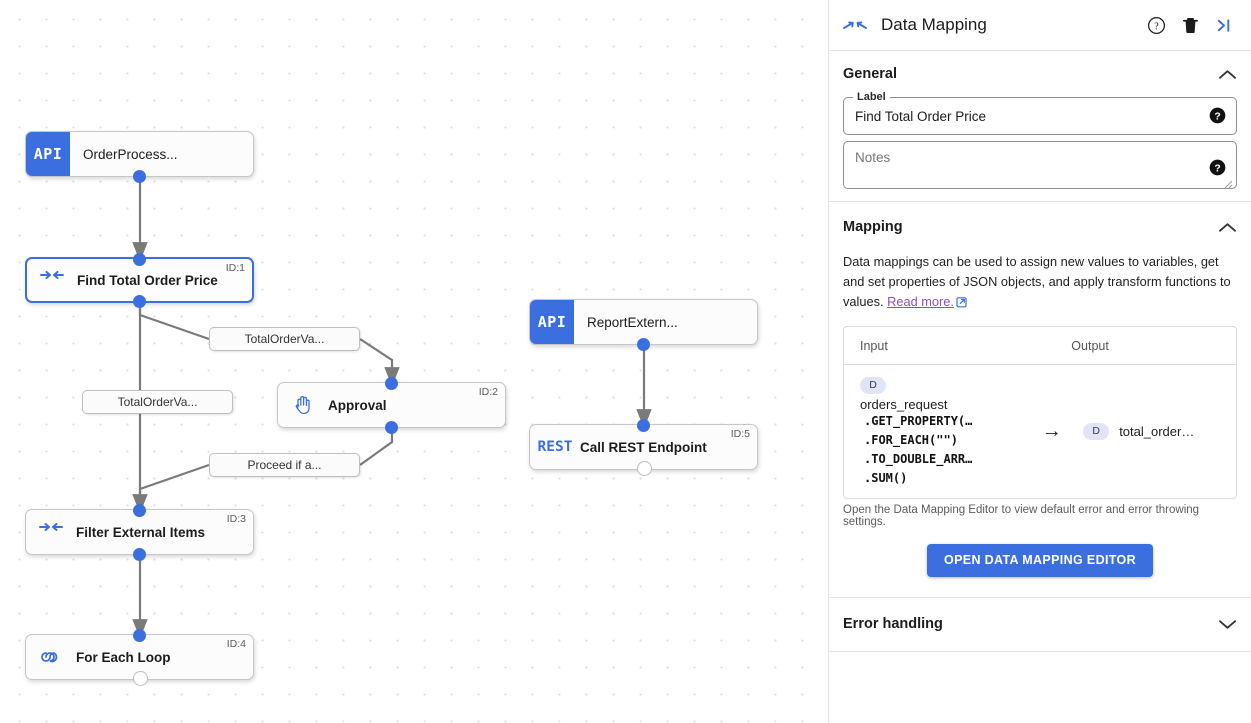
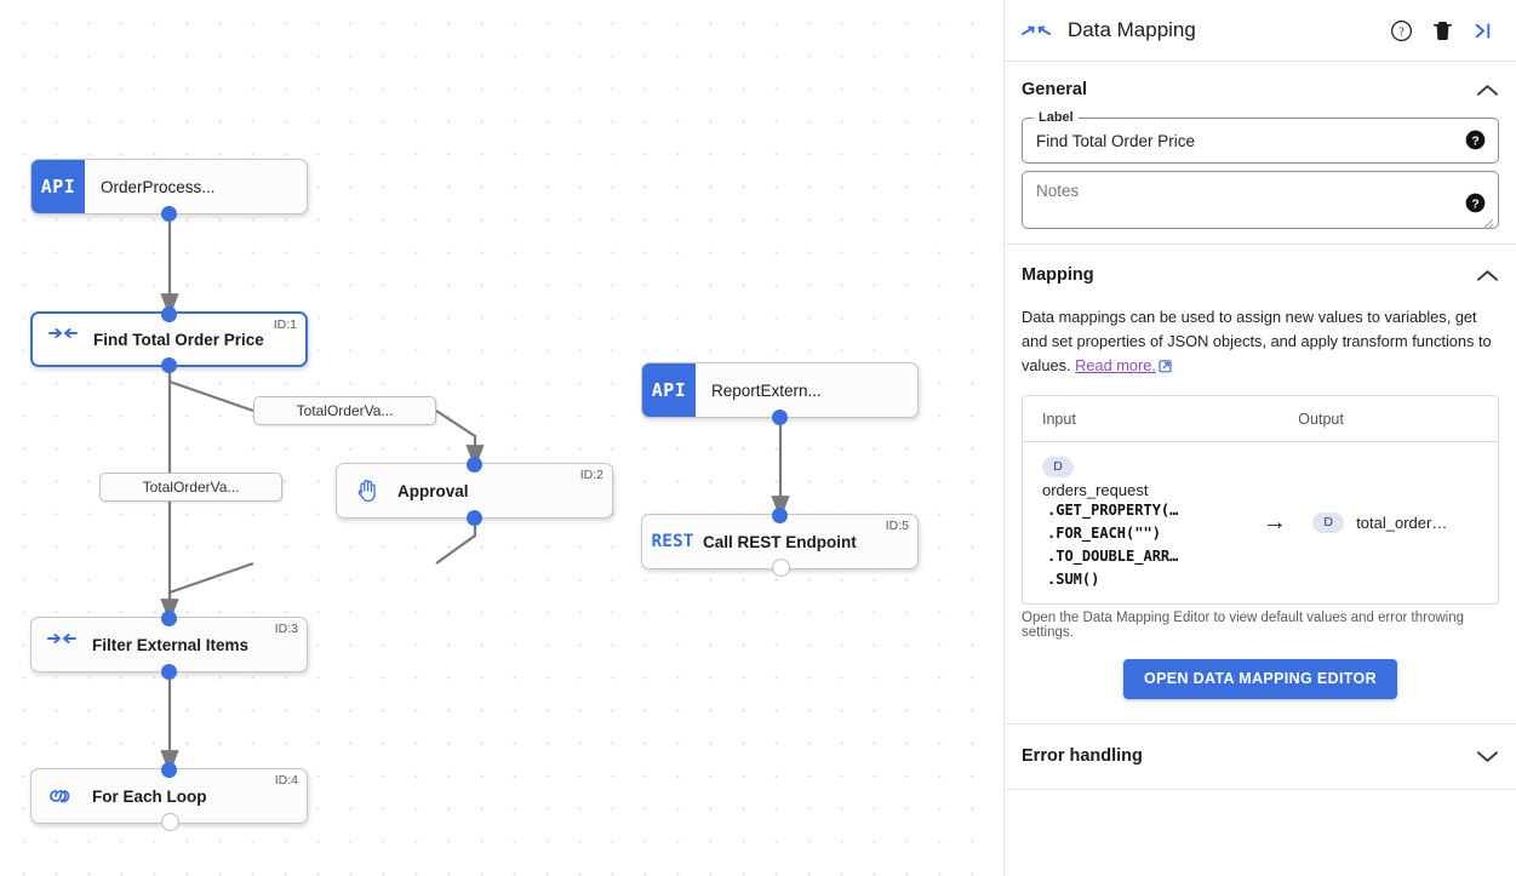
  API
  OrderProcess...
  Find Total Order Price
  ID:1
  Approval
  ID:2
  Filter External Items
  ID:3
  For Each Loop
  ID:4
  API
  ReportExtern...
  REST
  Call REST Endpoint
  ID:5
  TotalOrderVa...
  TotalOrderVa...
- Proceed if a...
  Data Mapping
  ?
  General
  Label
  Find Total Order Price
  ?
  Notes
  ?
  Mapping
  Data mappings can be used to assign new values to variables, get and set properties of JSON objects, and apply transform functions to values. Read more.
  Input
  Output
  D
  orders_request
  .GET_PROPERTY(…
  .FOR_EACH("")
  .TO_DOUBLE_ARR…
  .SUM()
  →
  D
  total_order…
- Open the Data Mapping Editor to view default error and error throwing settings.
+ Open the Data Mapping Editor to view default values and error throwing settings.
  OPEN DATA MAPPING EDITOR
  Error handling
